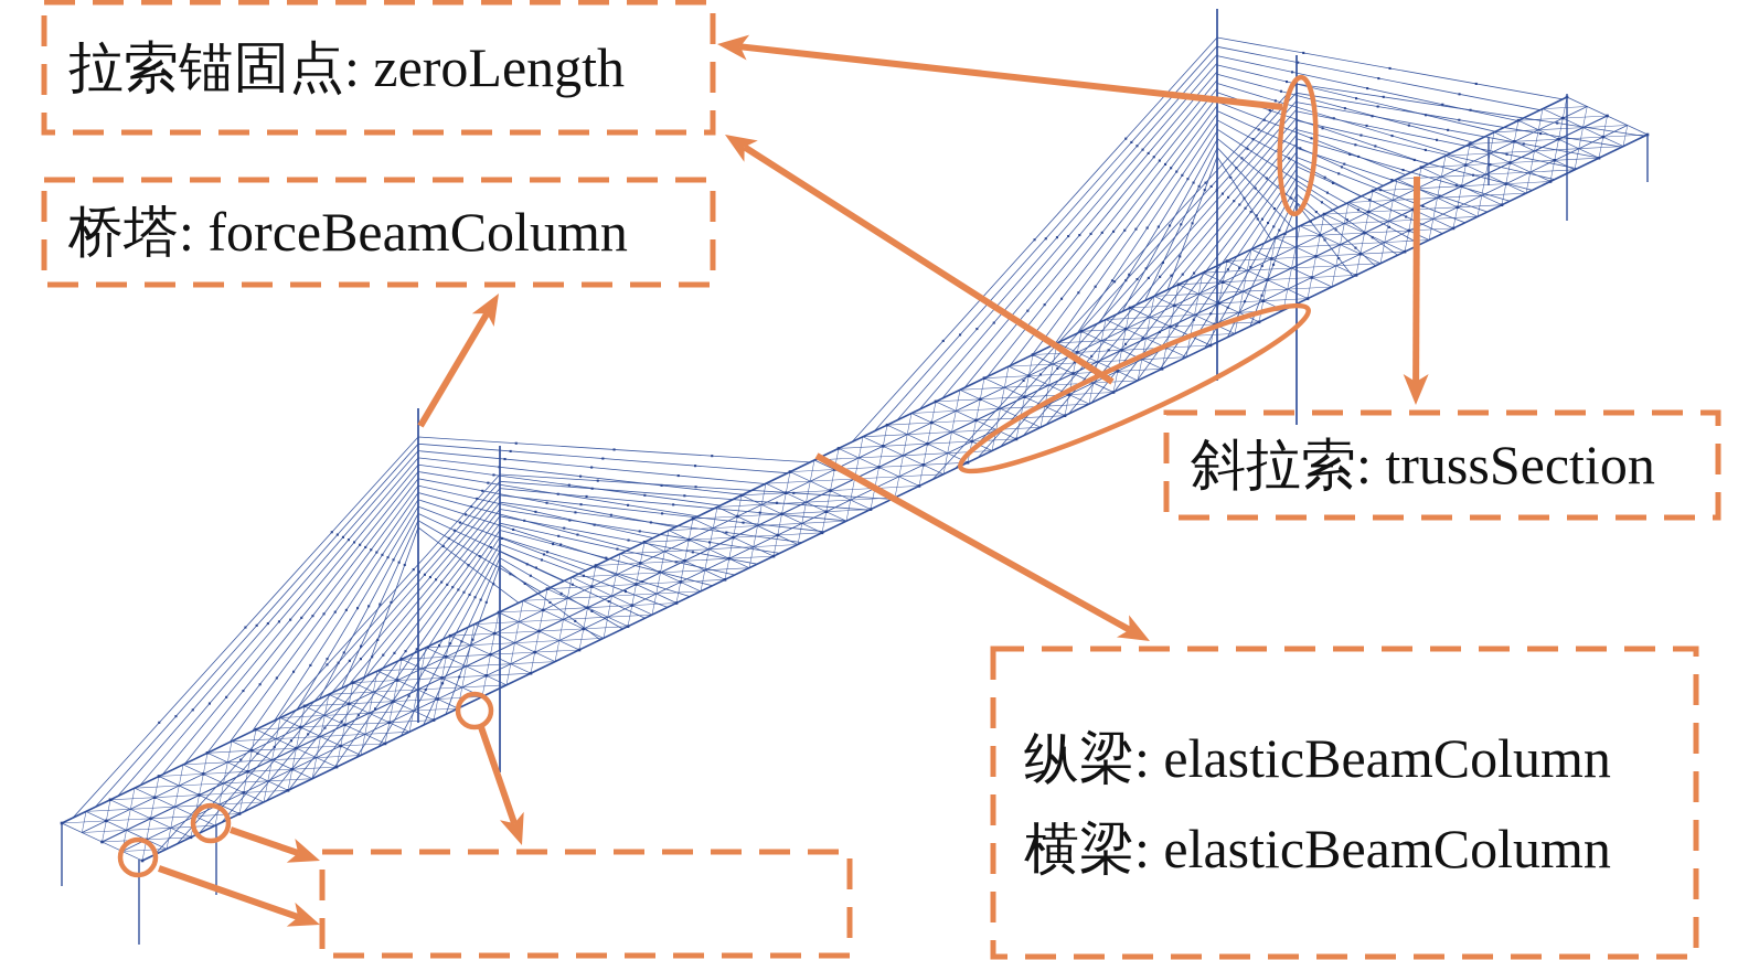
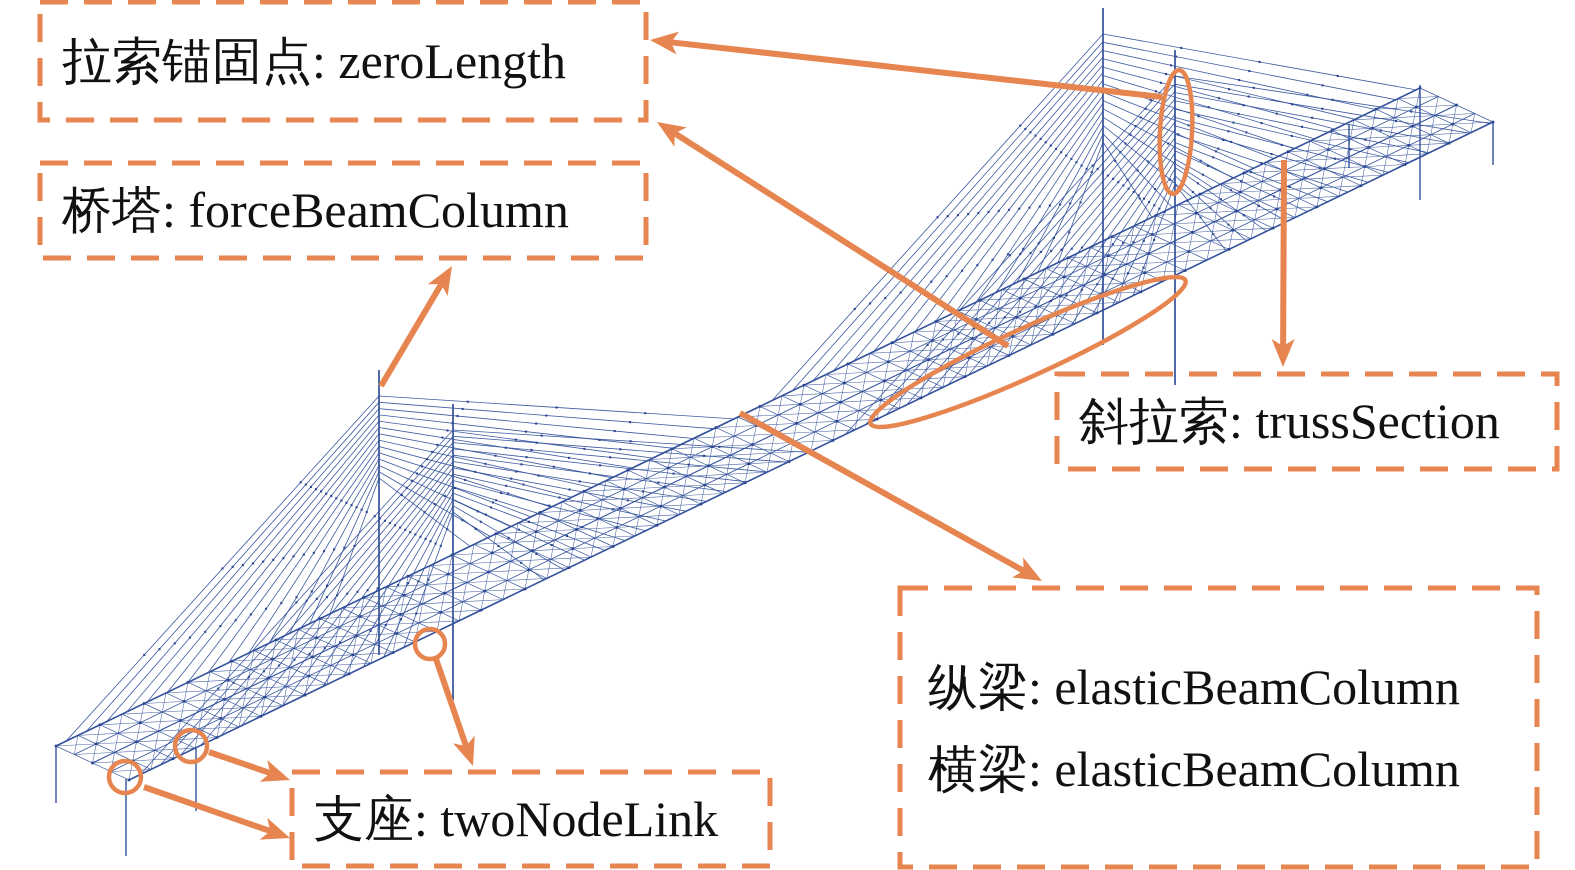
  拉索锚固点: zeroLength
  桥塔: forceBeamColumn
  斜拉索: trussSection
  纵梁: elasticBeamColumn
  横梁: elasticBeamColumn
+ 支座: twoNodeLink
